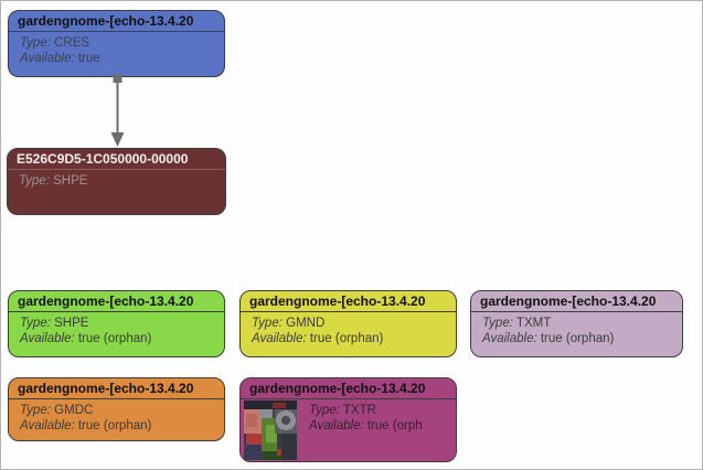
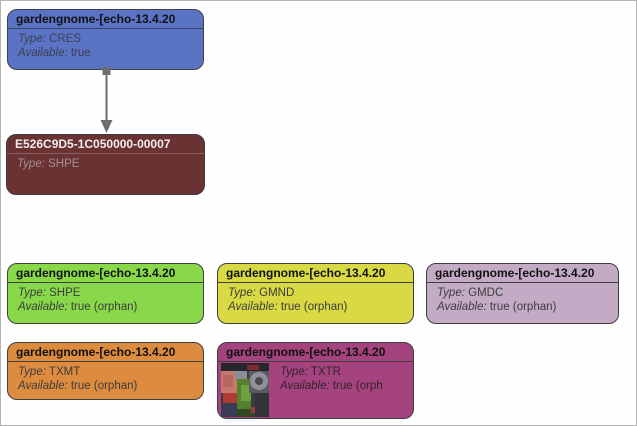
  gardengnome-[echo-13.4.20
  Type: CRES
  Available: true
- E526C9D5-1C050000-00000
+ E526C9D5-1C050000-00007
  Type: SHPE
  gardengnome-[echo-13.4.20
  Type: SHPE
  Available: true (orphan)
  gardengnome-[echo-13.4.20
  Type: GMND
  Available: true (orphan)
  gardengnome-[echo-13.4.20
- Type: TXMT
+ Type: GMDC
  Available: true (orphan)
  gardengnome-[echo-13.4.20
- Type: GMDC
+ Type: TXMT
  Available: true (orphan)
  gardengnome-[echo-13.4.20
  Type: TXTR
  Available: true (orph
